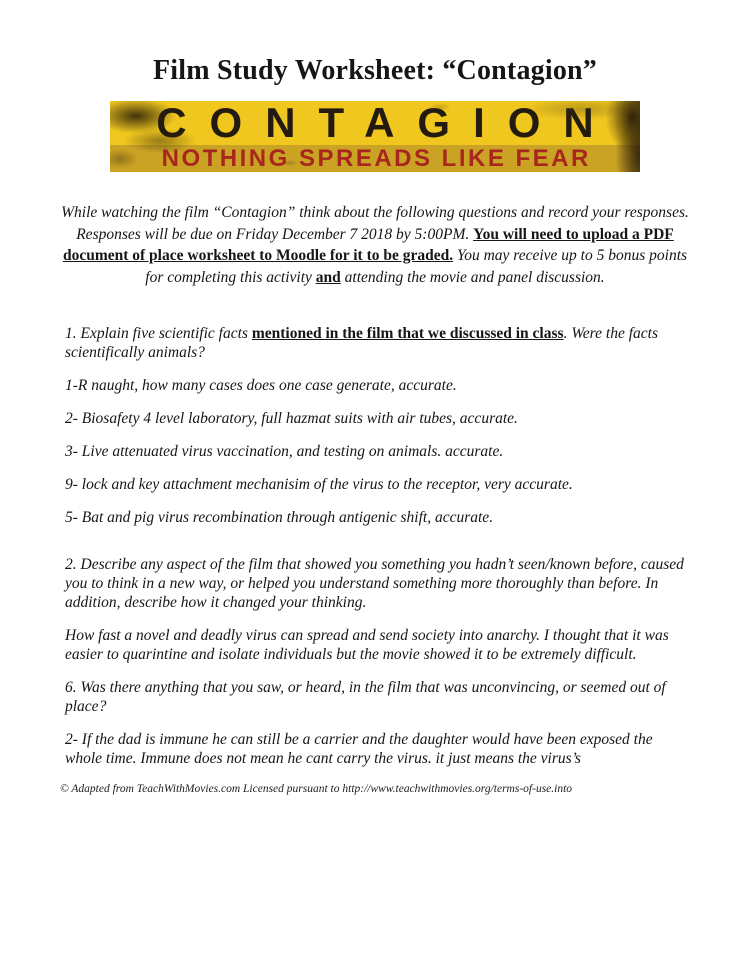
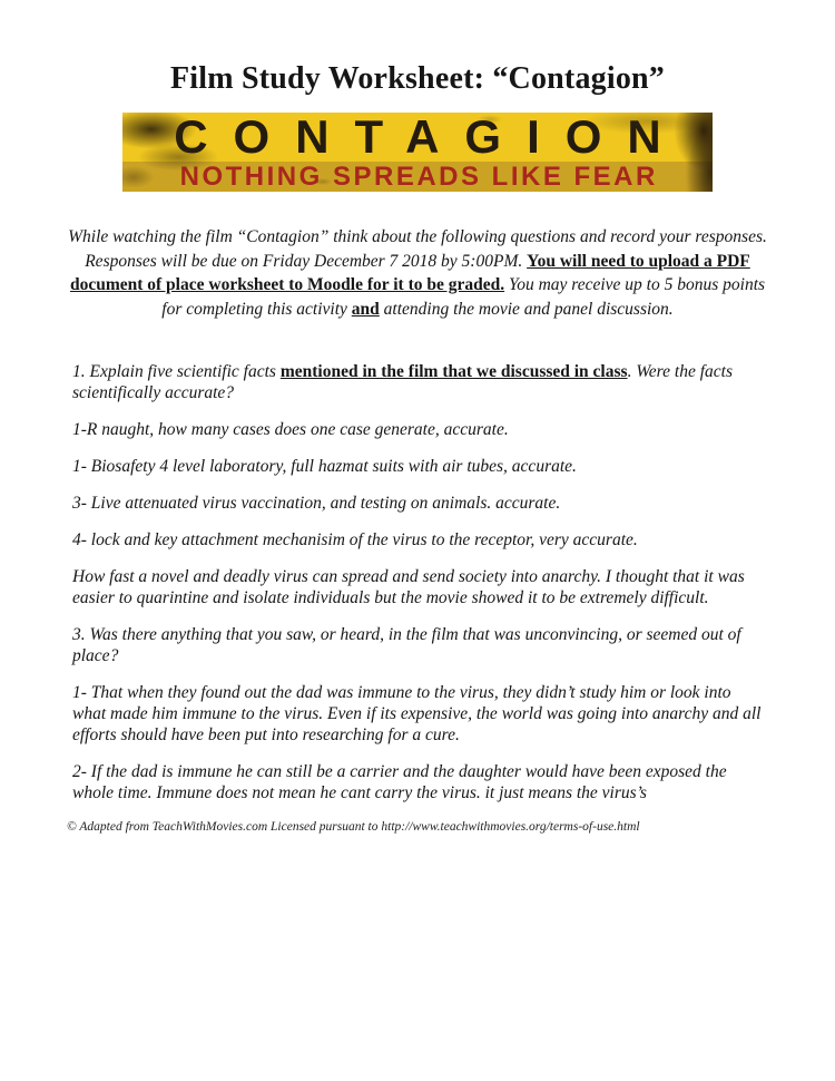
  Film Study Worksheet: “Contagion”
  While watching the film “Contagion” think about the following questions and record your responses. Responses will be due on Friday December 7 2018 by 5:00PM. You will need to upload a PDF document of place worksheet to Moodle for it to be graded. You may receive up to 5 bonus points for completing this activity and attending the movie and panel discussion.
- 1. Explain five scientific facts mentioned in the film that we discussed in class. Were the facts scientifically animals?
+ 1. Explain five scientific facts mentioned in the film that we discussed in class. Were the facts scientifically accurate?
  1-R naught, how many cases does one case generate, accurate.
- 2- Biosafety 4 level laboratory, full hazmat suits with air tubes, accurate.
+ 1- Biosafety 4 level laboratory, full hazmat suits with air tubes, accurate.
  3- Live attenuated virus vaccination, and testing on animals. accurate.
- 9- lock and key attachment mechanisim of the virus to the receptor, very accurate.
+ 4- lock and key attachment mechanisim of the virus to the receptor, very accurate.
- 5- Bat and pig virus recombination through antigenic shift, accurate.
- 2. Describe any aspect of the film that showed you something you hadn’t seen/known before, caused you to think in a new way, or helped you understand something more thoroughly than before. In addition, describe how it changed your thinking.
  How fast a novel and deadly virus can spread and send society into anarchy. I thought that it was easier to quarintine and isolate individuals but the movie showed it to be extremely difficult.
- 6. Was there anything that you saw, or heard, in the film that was unconvincing, or seemed out of place?
+ 3. Was there anything that you saw, or heard, in the film that was unconvincing, or seemed out of place?
+ 1- That when they found out the dad was immune to the virus, they didn’t study him or look into what made him immune to the virus. Even if its expensive, the world was going into anarchy and all efforts should have been put into researching for a cure.
  2- If the dad is immune he can still be a carrier and the daughter would have been exposed the whole time. Immune does not mean he cant carry the virus. it just means the virus’s
- © Adapted from TeachWithMovies.com Licensed pursuant to http://www.teachwithmovies.org/terms-of-use.into
+ © Adapted from TeachWithMovies.com Licensed pursuant to http://www.teachwithmovies.org/terms-of-use.html
